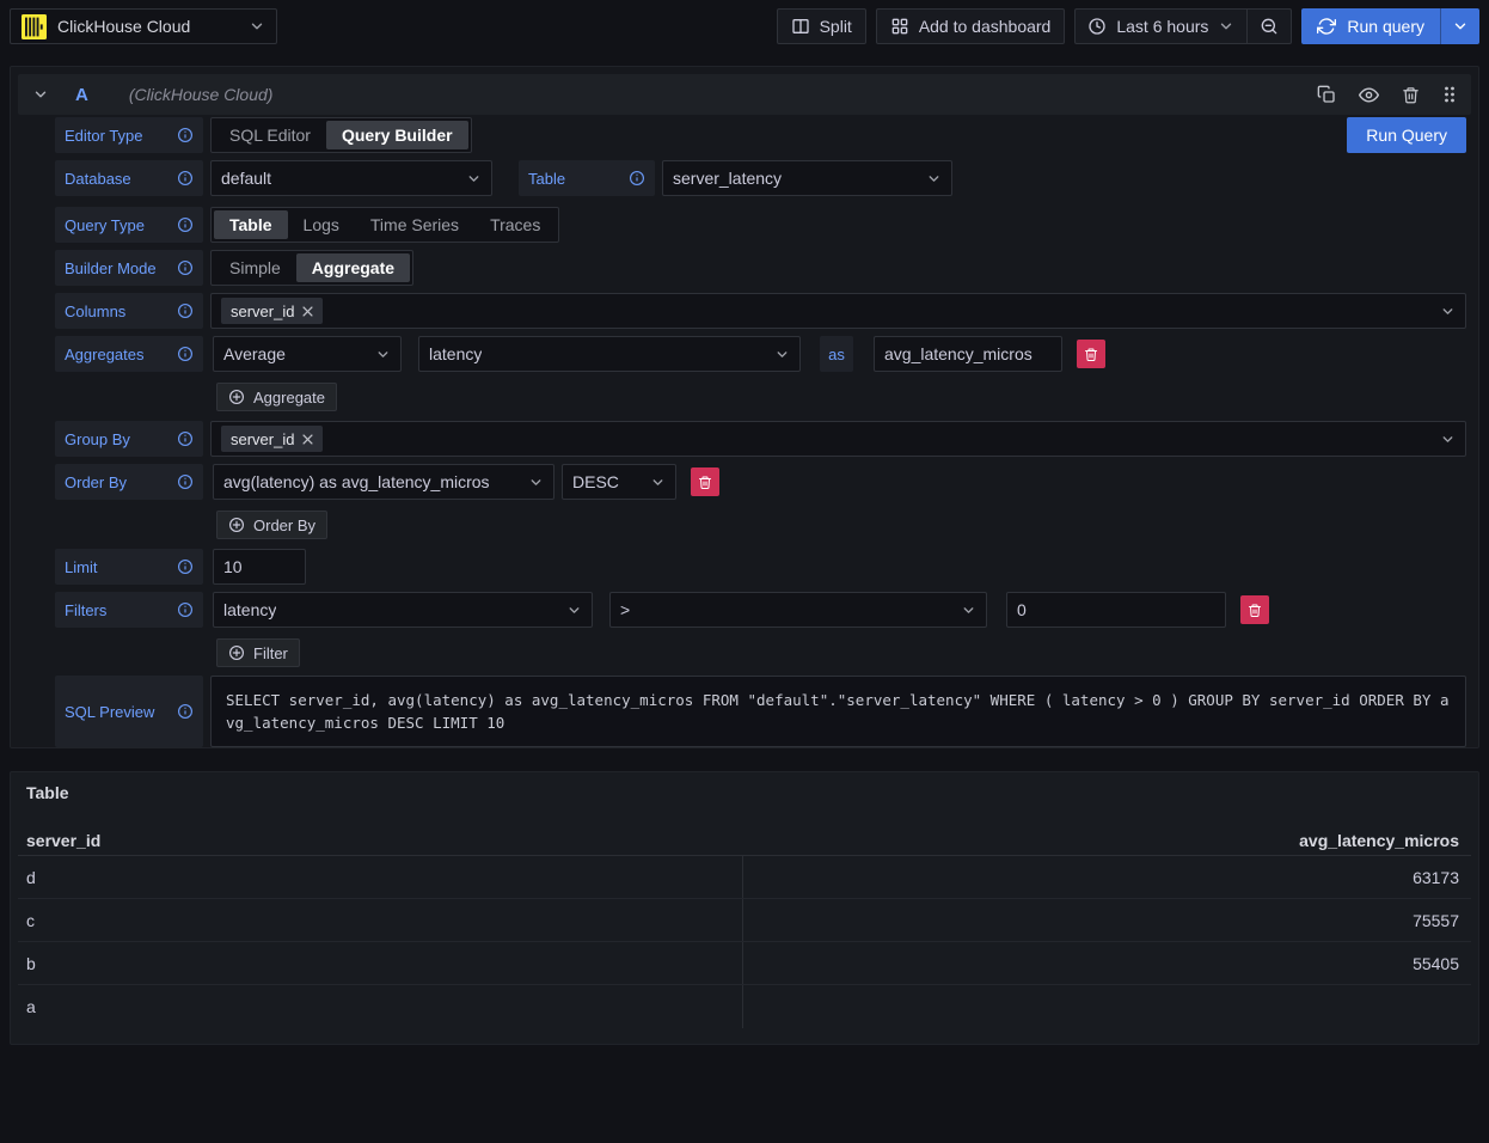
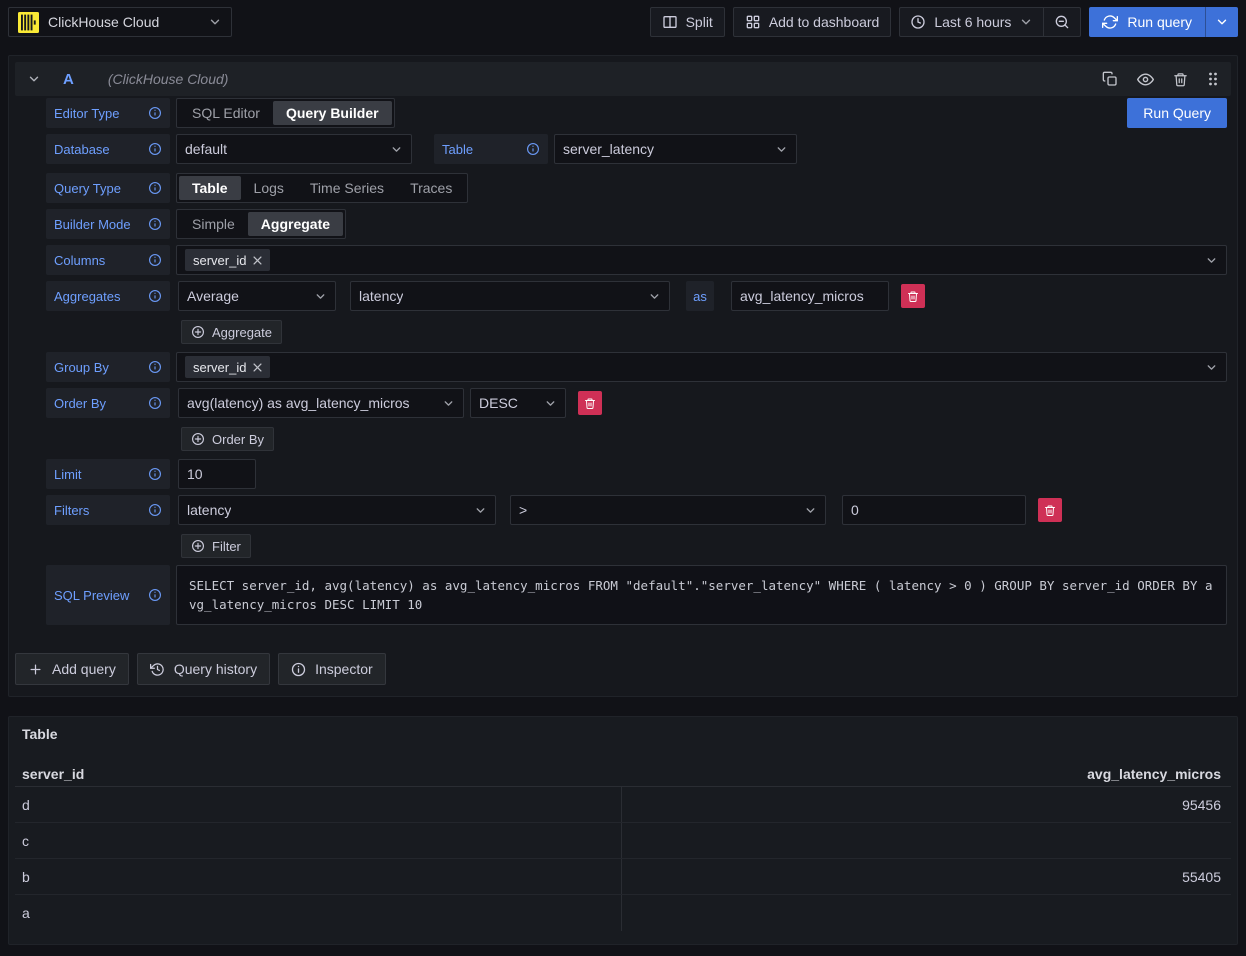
  ClickHouse Cloud
  Split
  Add to dashboard
  Last 6 hours
  Run query
  A
  (ClickHouse Cloud)
  Editor Type
  SQL Editor
  Query Builder
  Run Query
  Database
  default
  Table
  server_latency
  Query Type
  Table
  Logs
  Time Series
  Traces
  Builder Mode
  Simple
  Aggregate
  Columns
  server_id
  Aggregates
  Average
  latency
  as
  avg_latency_micros
  Aggregate
  Group By
  server_id
  Order By
  avg(latency) as avg_latency_micros
  DESC
  Order By
  Limit
  10
  Filters
  latency
  >
  0
  Filter
  SQL Preview
  SELECT server_id, avg(latency) as avg_latency_micros FROM "default"."server_latency" WHERE ( latency > 0 ) GROUP BY server_id ORDER BY avg_latency_micros DESC LIMIT 10
+ Add query
+ Query history
+ Inspector
  Table
  server_id
  avg_latency_micros
  d
- 63173
+ 95456
  c
- 75557
  b
  55405
  a
